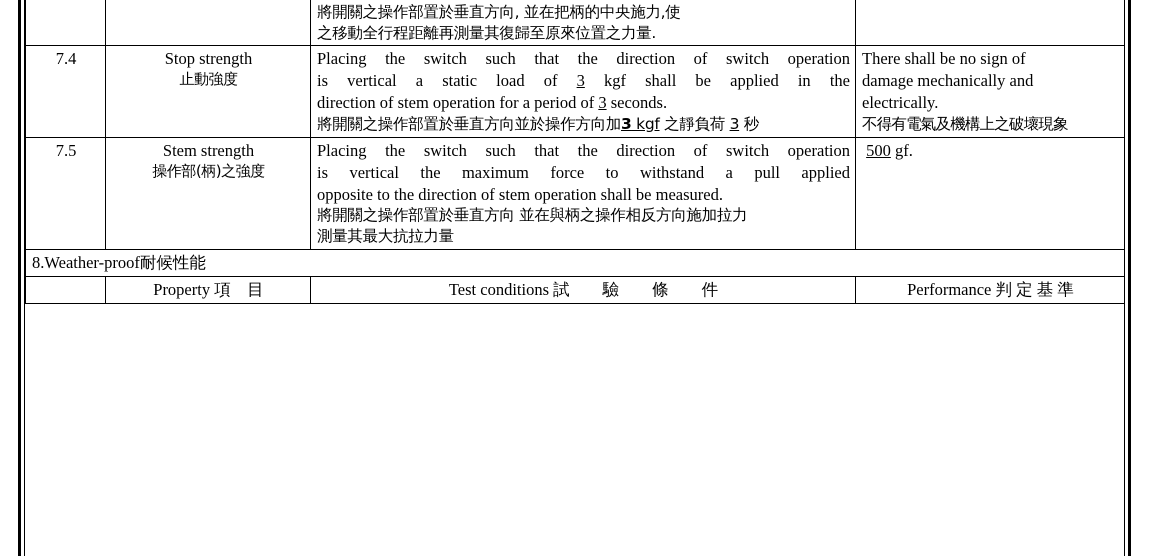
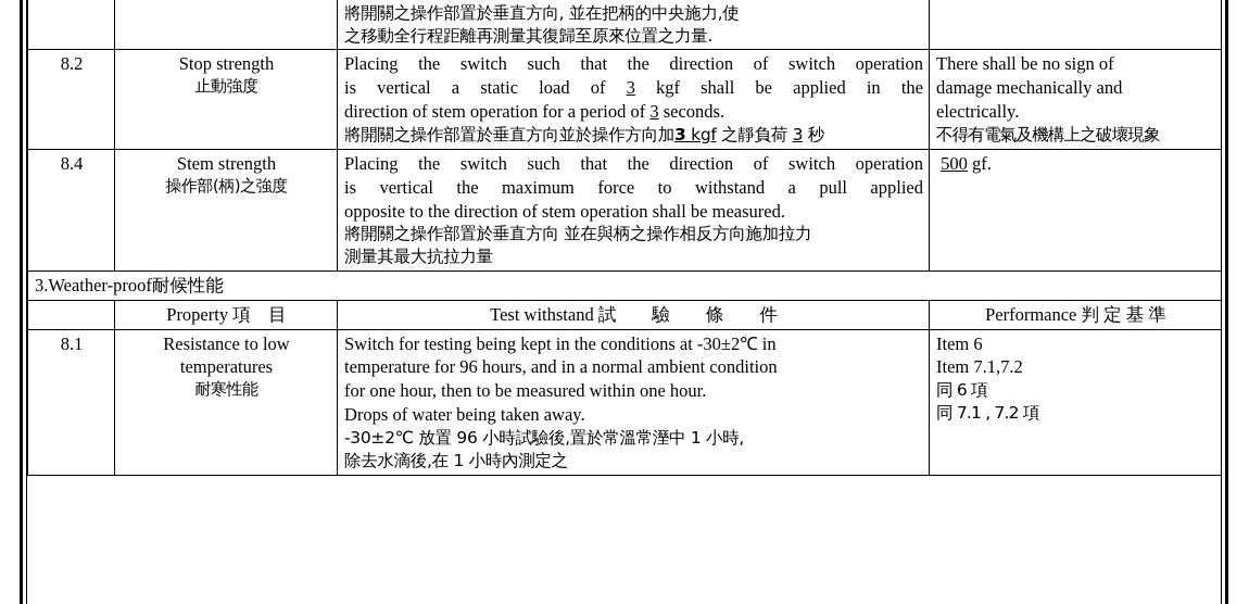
  		將開關之操作部置於垂直方向, 並在把柄的中央施力,使 之移動全行程距離再測量其復歸至原來位置之力量.
- 7.4	Stop strength 止動強度	Placing the switch such that the direction of switch operation is vertical a static load of 3 kgf shall be applied in the direction of stem operation for a period of 3 seconds. 將開關之操作部置於垂直方向並於操作方向加3 kgf 之靜負荷 3 秒	There shall be no sign of damage mechanically and electrically. 不得有電氣及機構上之破壞現象
+ 8.2	Stop strength 止動強度	Placing the switch such that the direction of switch operation is vertical a static load of 3 kgf shall be applied in the direction of stem operation for a period of 3 seconds. 將開關之操作部置於垂直方向並於操作方向加3 kgf 之靜負荷 3 秒	There shall be no sign of damage mechanically and electrically. 不得有電氣及機構上之破壞現象
- 7.5	Stem strength 操作部(柄)之強度	Placing the switch such that the direction of switch operation is vertical the maximum force to withstand a pull applied opposite to the direction of stem operation shall be measured. 將開關之操作部置於垂直方向 並在與柄之操作相反方向施加拉力 測量其最大抗拉力量	500 gf.
+ 8.4	Stem strength 操作部(柄)之強度	Placing the switch such that the direction of switch operation is vertical the maximum force to withstand a pull applied opposite to the direction of stem operation shall be measured. 將開關之操作部置於垂直方向 並在與柄之操作相反方向施加拉力 測量其最大抗拉力量	500 gf.
- 8.Weather-proof耐候性能
+ 3.Weather-proof耐候性能
- 	Property 項 目	Test conditions 試 驗 條 件	Performance 判 定 基 準
+ 	Property 項 目	Test withstand 試 驗 條 件	Performance 判 定 基 準
+ 8.1	Resistance to low temperatures 耐寒性能	Switch for testing being kept in the conditions at -30±2℃ in temperature for 96 hours, and in a normal ambient condition for one hour, then to be measured within one hour. Drops of water being taken away. -30±2℃ 放置 96 小時試驗後,置於常溫常溼中 1 小時, 除去水滴後,在 1 小時內測定之	Item 6 Item 7.1,7.2 同 6 項 同 7.1 , 7.2 項
